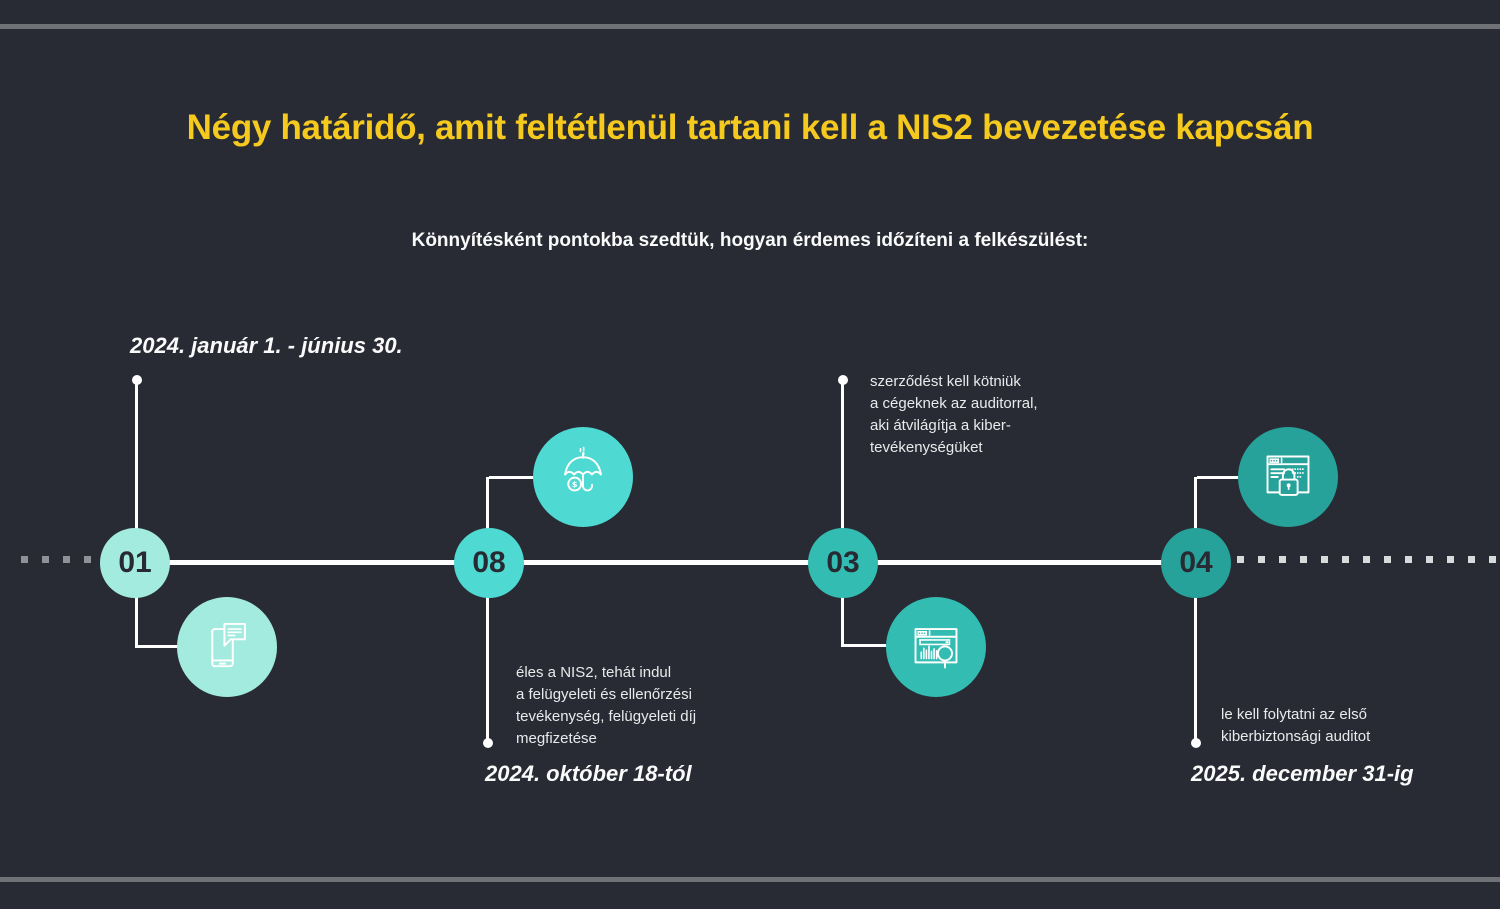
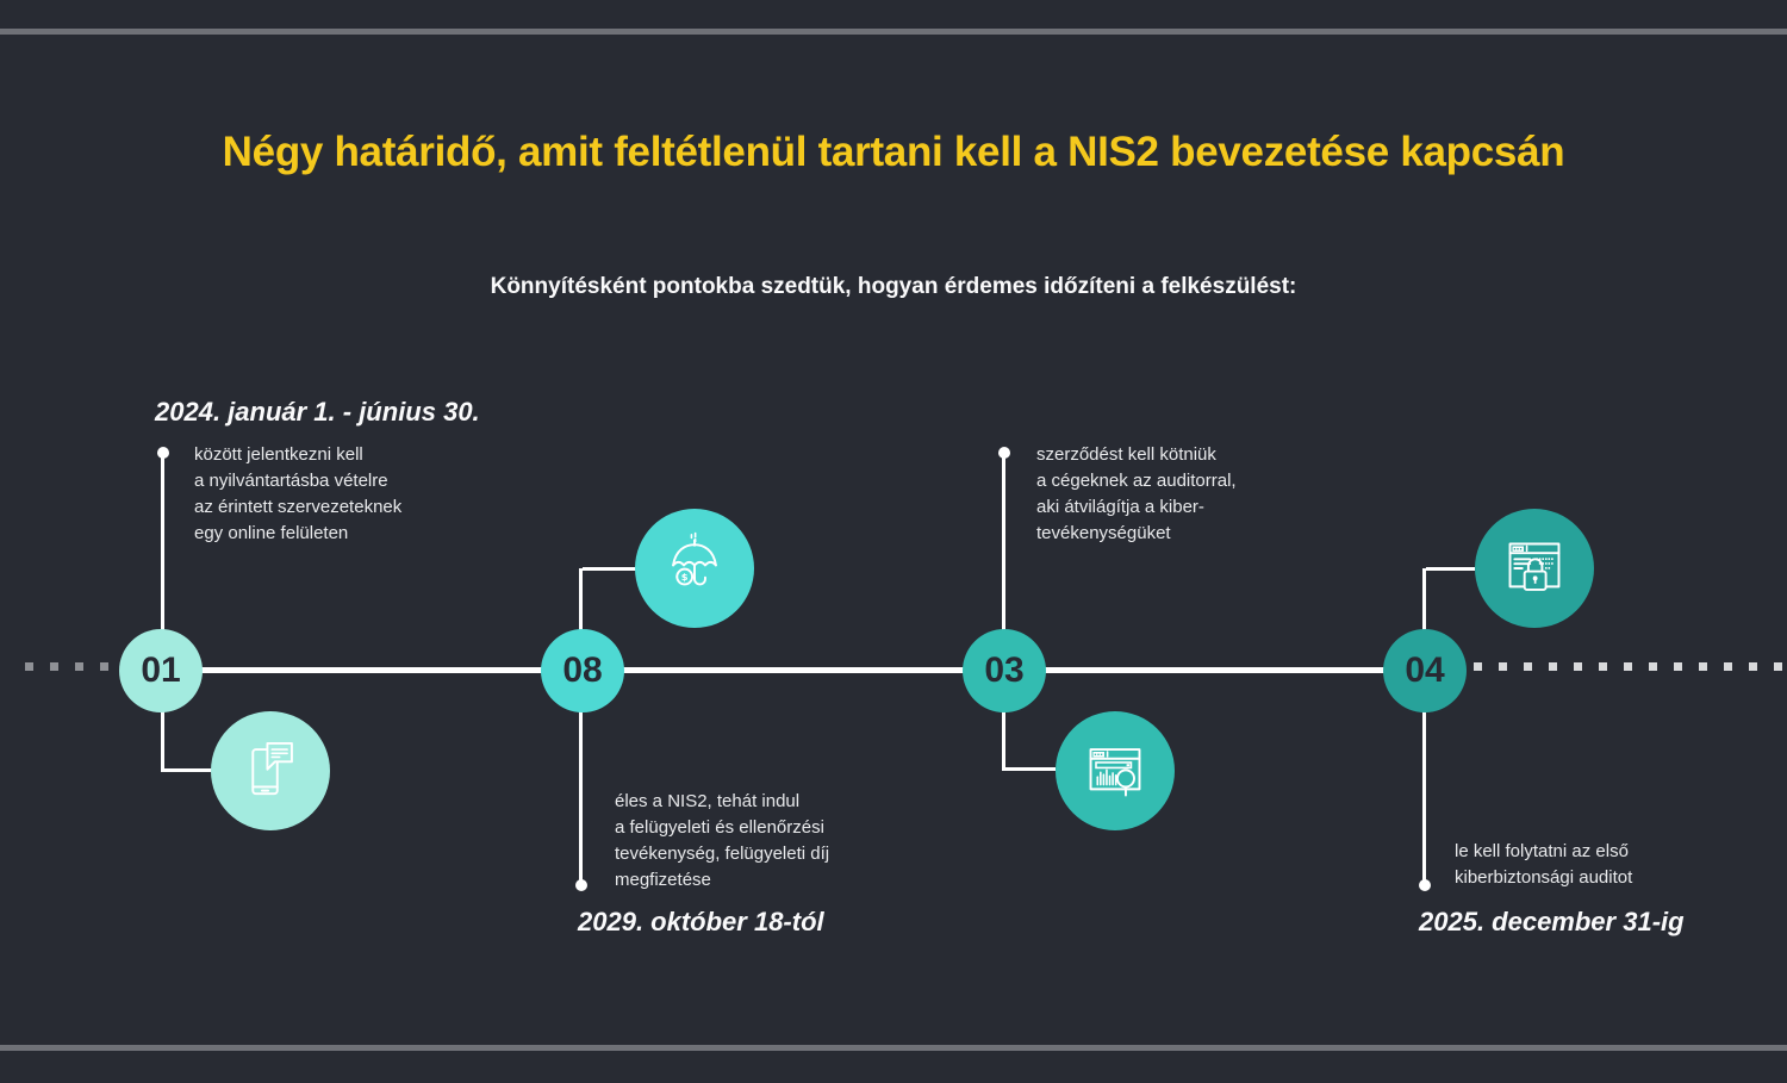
  Négy határidő, amit feltétlenül tartani kell a NIS2 bevezetése kapcsán
  Könnyítésként pontokba szedtük, hogyan érdemes időzíteni a felkészülést:
  2024. január 1. - június 30.
+ között jelentkezni kell
+ a nyilvántartásba vételre
+ az érintett szervezeteknek
+ egy online felületen
  01
  $
  08
  éles a NIS2, tehát indul
  a felügyeleti és ellenőrzési
  tevékenység, felügyeleti díj
  megfizetése
- 2024. október 18-tól
+ 2029. október 18-tól
  szerződést kell kötniük
  a cégeknek az auditorral,
  aki átvilágítja a kiber-
  tevékenységüket
  03
  04
  le kell folytatni az első
  kiberbiztonsági auditot
  2025. december 31-ig
